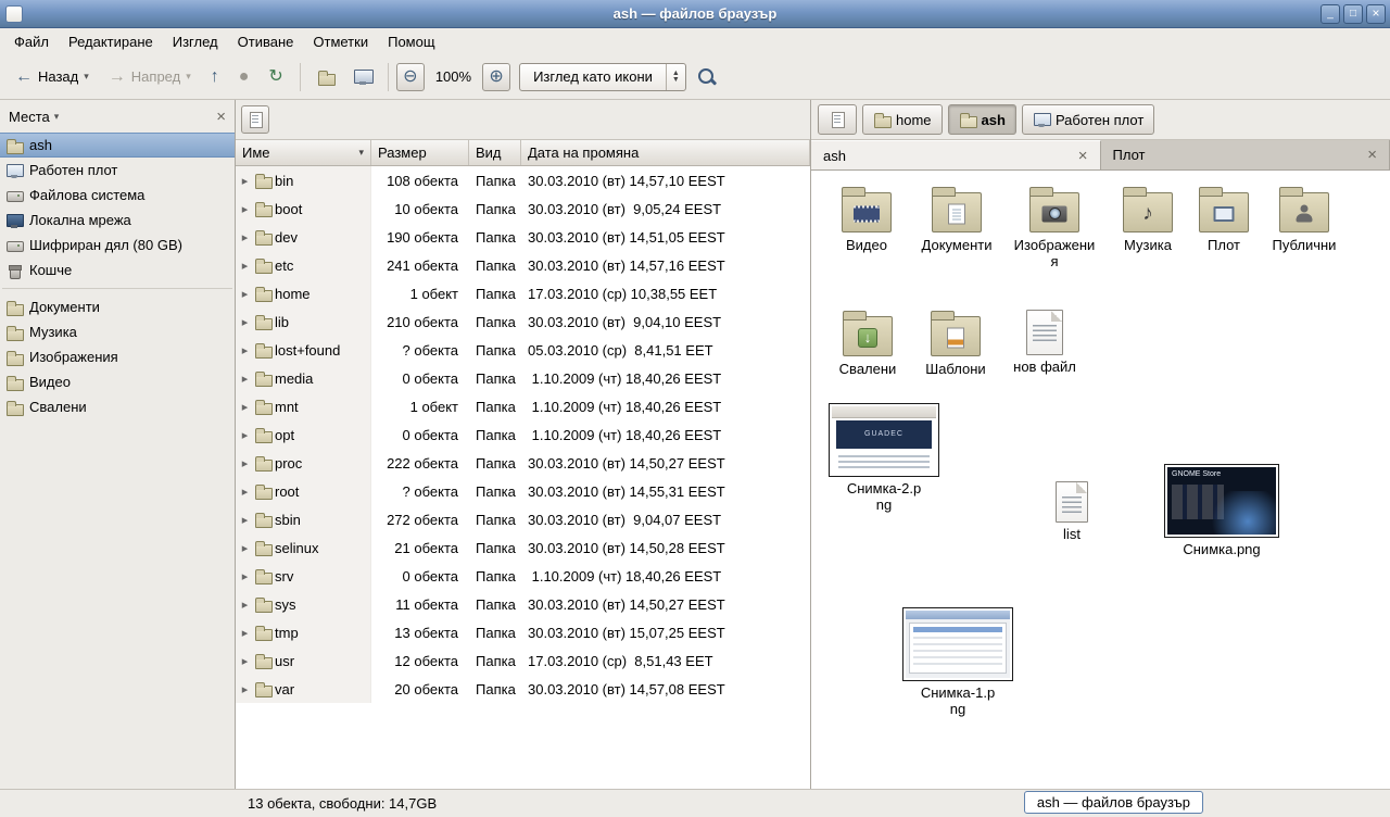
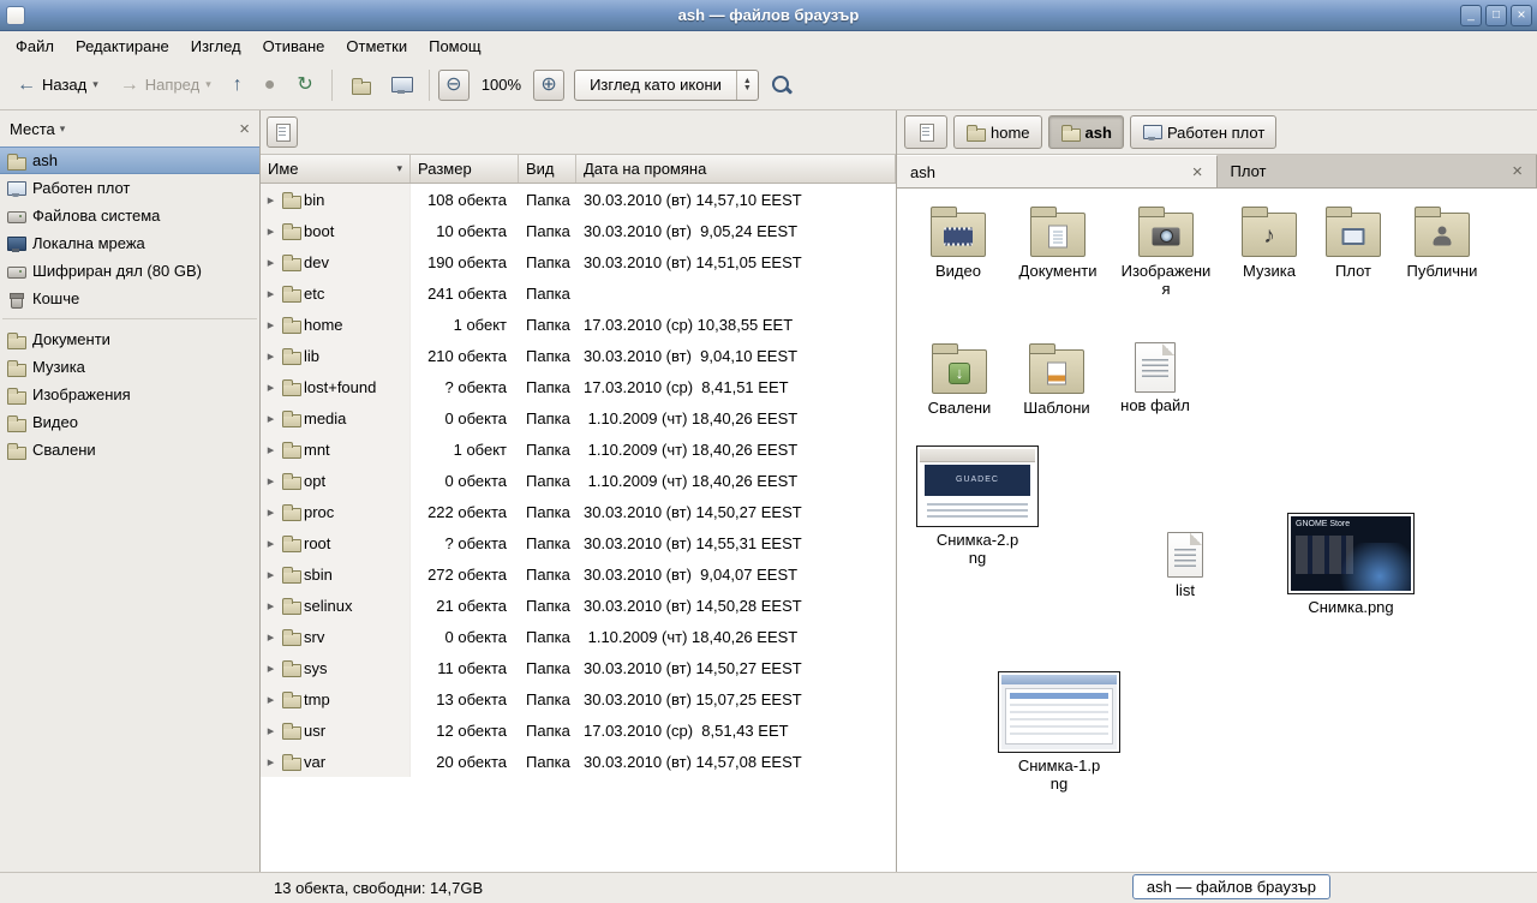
  ash — файлов браузър
  Файл
  Редактиране
  Изглед
  Отиване
  Отметки
  Помощ
  Назад
  Напред
  100%
  Изглед като икони
  Места
  ash
  Работен плот
  Файлова система
  Локална мрежа
  Шифриран дял (80 GB)
  Кошче
  Документи
  Музика
  Изображения
  Видео
  Свалени
  Име
  Размер
  Вид
  Дата на промяна
  ▸
  bin
  108 обекта
  Папка
  30.03.2010 (вт) 14,57,10 EEST
  ▸
  boot
  10 обекта
  Папка
  30.03.2010 (вт) 9,05,24 EEST
  ▸
  dev
  190 обекта
  Папка
  30.03.2010 (вт) 14,51,05 EEST
  ▸
  etc
  241 обекта
  Папка
- 30.03.2010 (вт) 14,57,16 EEST
  ▸
  home
  1 обект
  Папка
  17.03.2010 (ср) 10,38,55 EET
  ▸
  lib
  210 обекта
  Папка
  30.03.2010 (вт) 9,04,10 EEST
  ▸
  lost+found
  ? обекта
  Папка
- 05.03.2010 (ср) 8,41,51 EET
+ 17.03.2010 (ср) 8,41,51 EET
  ▸
  media
  0 обекта
  Папка
  1.10.2009 (чт) 18,40,26 EEST
  ▸
  mnt
  1 обект
  Папка
  1.10.2009 (чт) 18,40,26 EEST
  ▸
  opt
  0 обекта
  Папка
  1.10.2009 (чт) 18,40,26 EEST
  ▸
  proc
  222 обекта
  Папка
  30.03.2010 (вт) 14,50,27 EEST
  ▸
  root
  ? обекта
  Папка
  30.03.2010 (вт) 14,55,31 EEST
  ▸
  sbin
  272 обекта
  Папка
  30.03.2010 (вт) 9,04,07 EEST
  ▸
  selinux
  21 обекта
  Папка
  30.03.2010 (вт) 14,50,28 EEST
  ▸
  srv
  0 обекта
  Папка
  1.10.2009 (чт) 18,40,26 EEST
  ▸
  sys
  11 обекта
  Папка
  30.03.2010 (вт) 14,50,27 EEST
  ▸
  tmp
  13 обекта
  Папка
  30.03.2010 (вт) 15,07,25 EEST
  ▸
  usr
  12 обекта
  Папка
  17.03.2010 (ср) 8,51,43 EET
  ▸
  var
  20 обекта
  Папка
  30.03.2010 (вт) 14,57,08 EEST
  home
  ash
  Работен плот
  ash
  Плот
  Видео
  Документи
  Изображения
  Музика
  Плот
  Публични
  Свалени
  Шаблони
  нов файл
  Снимка-2.png
  list
  Снимка.png
  Снимка-1.png
  13 обекта, свободни: 14,7GB
  ash — файлов браузър
